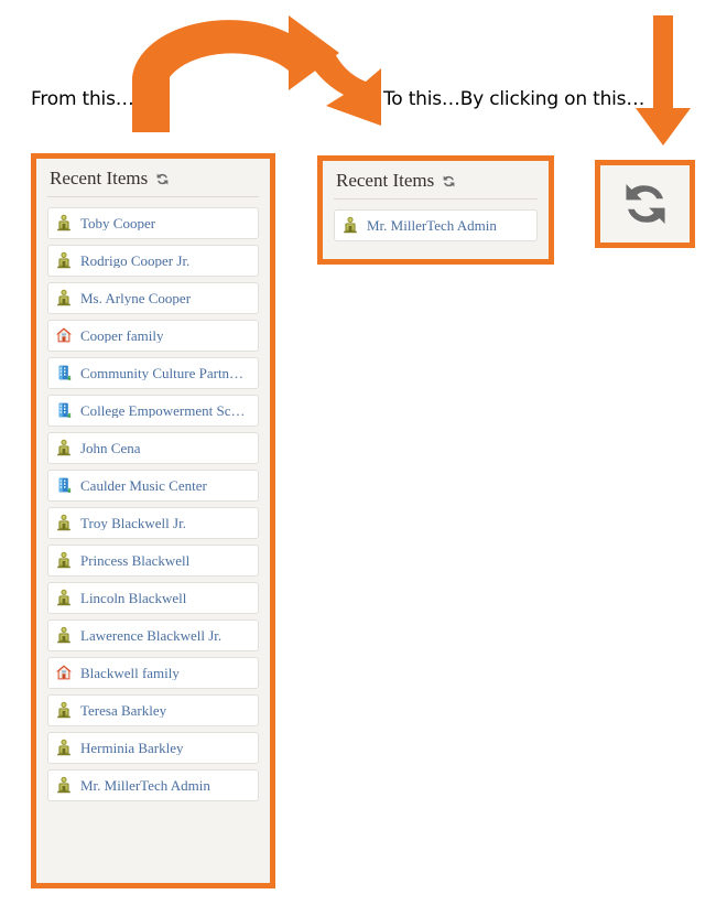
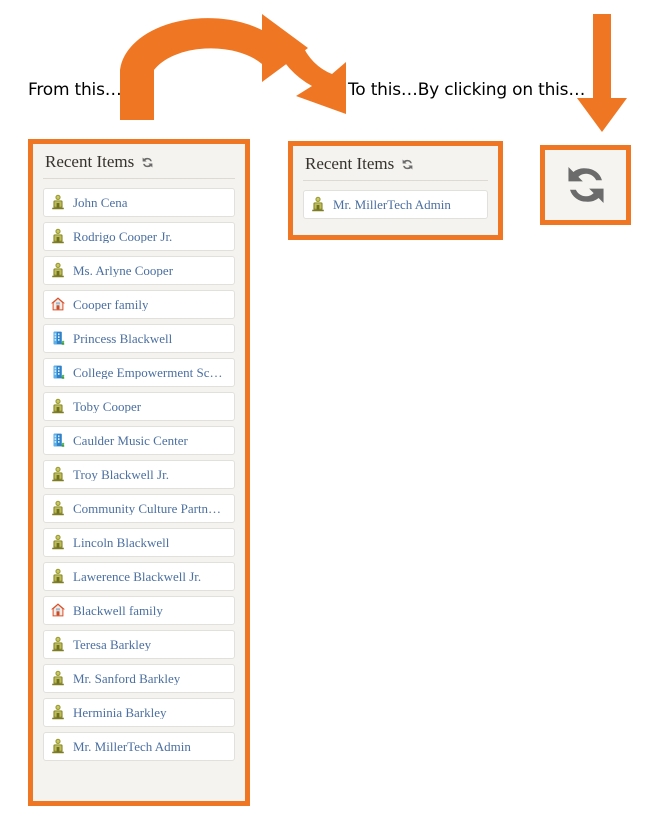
  From this…
  To this…By clicking on this…
  Recent Items
- Toby Cooper
+ John Cena
  Rodrigo Cooper Jr.
  Ms. Arlyne Cooper
  Cooper family
- Community Culture Partn…
+ Princess Blackwell
  College Empowerment Sc…
- John Cena
+ Toby Cooper
  Caulder Music Center
  Troy Blackwell Jr.
- Princess Blackwell
+ Community Culture Partn…
  Lincoln Blackwell
  Lawerence Blackwell Jr.
  Blackwell family
  Teresa Barkley
+ Mr. Sanford Barkley
  Herminia Barkley
  Mr. MillerTech Admin
  Recent Items
  Mr. MillerTech Admin
